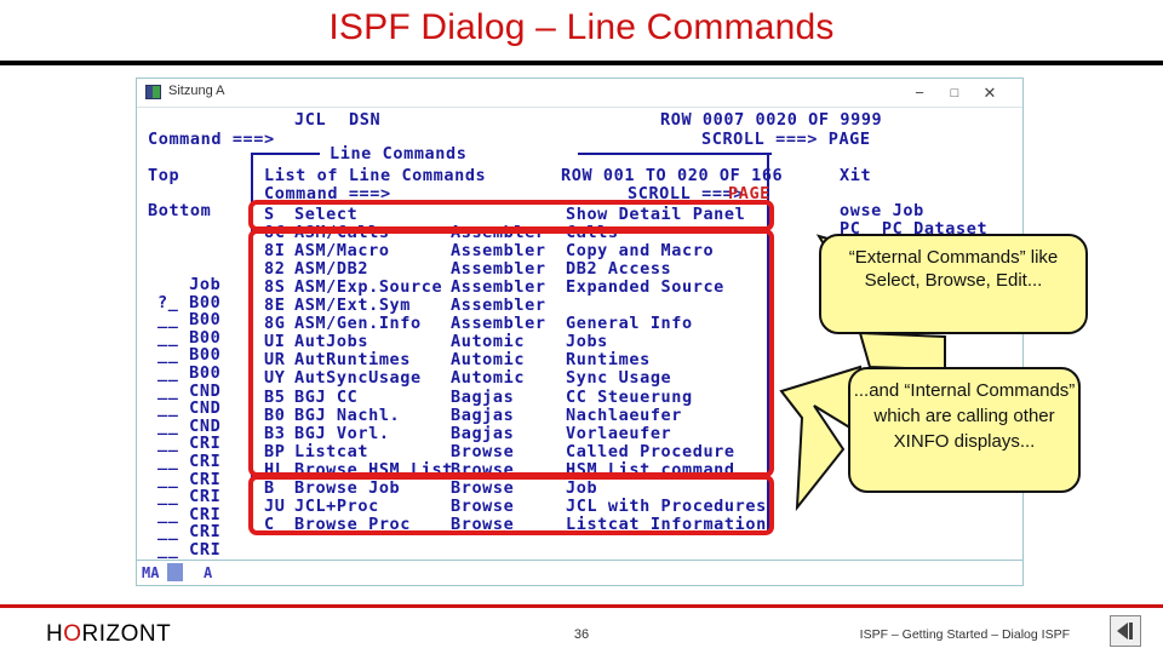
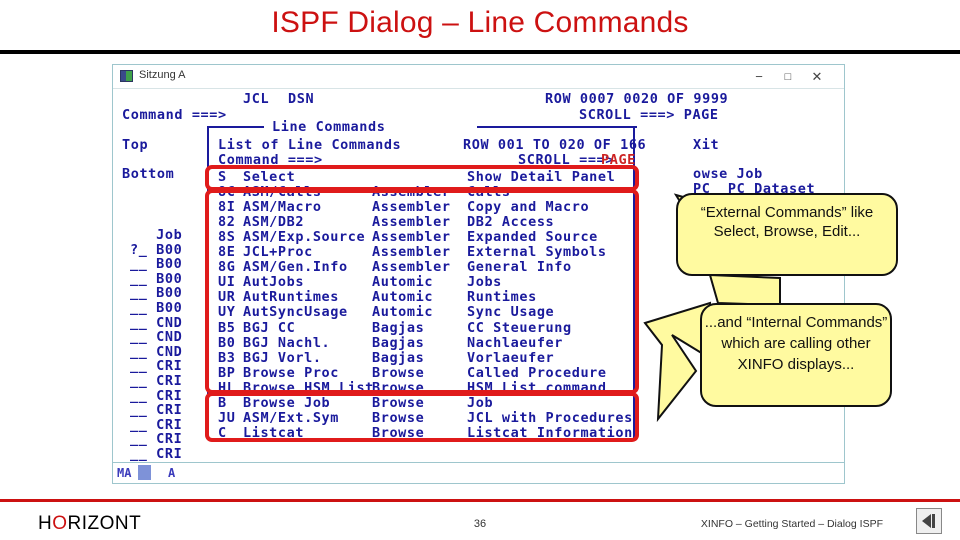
  ISPF Dialog – Line Commands
  Sitzung A
  −
  □
  ✕
  MA
  A
  JCL
  DSN
  ROW 0007 0020 OF 9999
  Command ===>
  SCROLL ===> PAGE
  Top
  Bottom
  Xit
  owse Job
  PC PC Dataset
  Job
  ?_ B00
  __ B00
  __ B00
  __ B00
  __ B00
  __ CND
  __ CND
  __ CND
  __ CRI
  __ CRI
  __ CRI
  __ CRI
  __ CRI
  __ CRI
  __ CRI
  Line Commands
  List of Line Commands
  ROW 001 TO 020 OF 166
  Command ===>
  SCROLL ===>
  PAGE
  S
  Select
  Show Detail Panel
  8C
  ASM/Calls
  Assembler
  Calls
  8I
  ASM/Macro
  Assembler
  Copy and Macro
  82
  ASM/DB2
  Assembler
  DB2 Access
  8S
  ASM/Exp.Source
  Assembler
  Expanded Source
  8E
- ASM/Ext.Sym
+ JCL+Proc
  Assembler
+ External Symbols
  8G
  ASM/Gen.Info
  Assembler
  General Info
  UI
  AutJobs
  Automic
  Jobs
  UR
  AutRuntimes
  Automic
  Runtimes
  UY
  AutSyncUsage
  Automic
  Sync Usage
  B5
  BGJ CC
  Bagjas
  CC Steuerung
  B0
  BGJ Nachl.
  Bagjas
  Nachlaeufer
  B3
  BGJ Vorl.
  Bagjas
  Vorlaeufer
  BP
- Listcat
+ Browse Proc
  Browse
  Called Procedure
  HL
  Browse HSM List
  Browse
  HSM List command
  B
  Browse Job
  Browse
  Job
  JU
- JCL+Proc
+ ASM/Ext.Sym
  Browse
  JCL with Procedures
  C
- Browse Proc
+ Listcat
  Browse
  Listcat Information
  “External Commands” like Select, Browse, Edit...
  ...and “Internal Commands” which are calling other XINFO displays...
  HORIZONT
  36
- ISPF – Getting Started – Dialog ISPF
+ XINFO – Getting Started – Dialog ISPF
